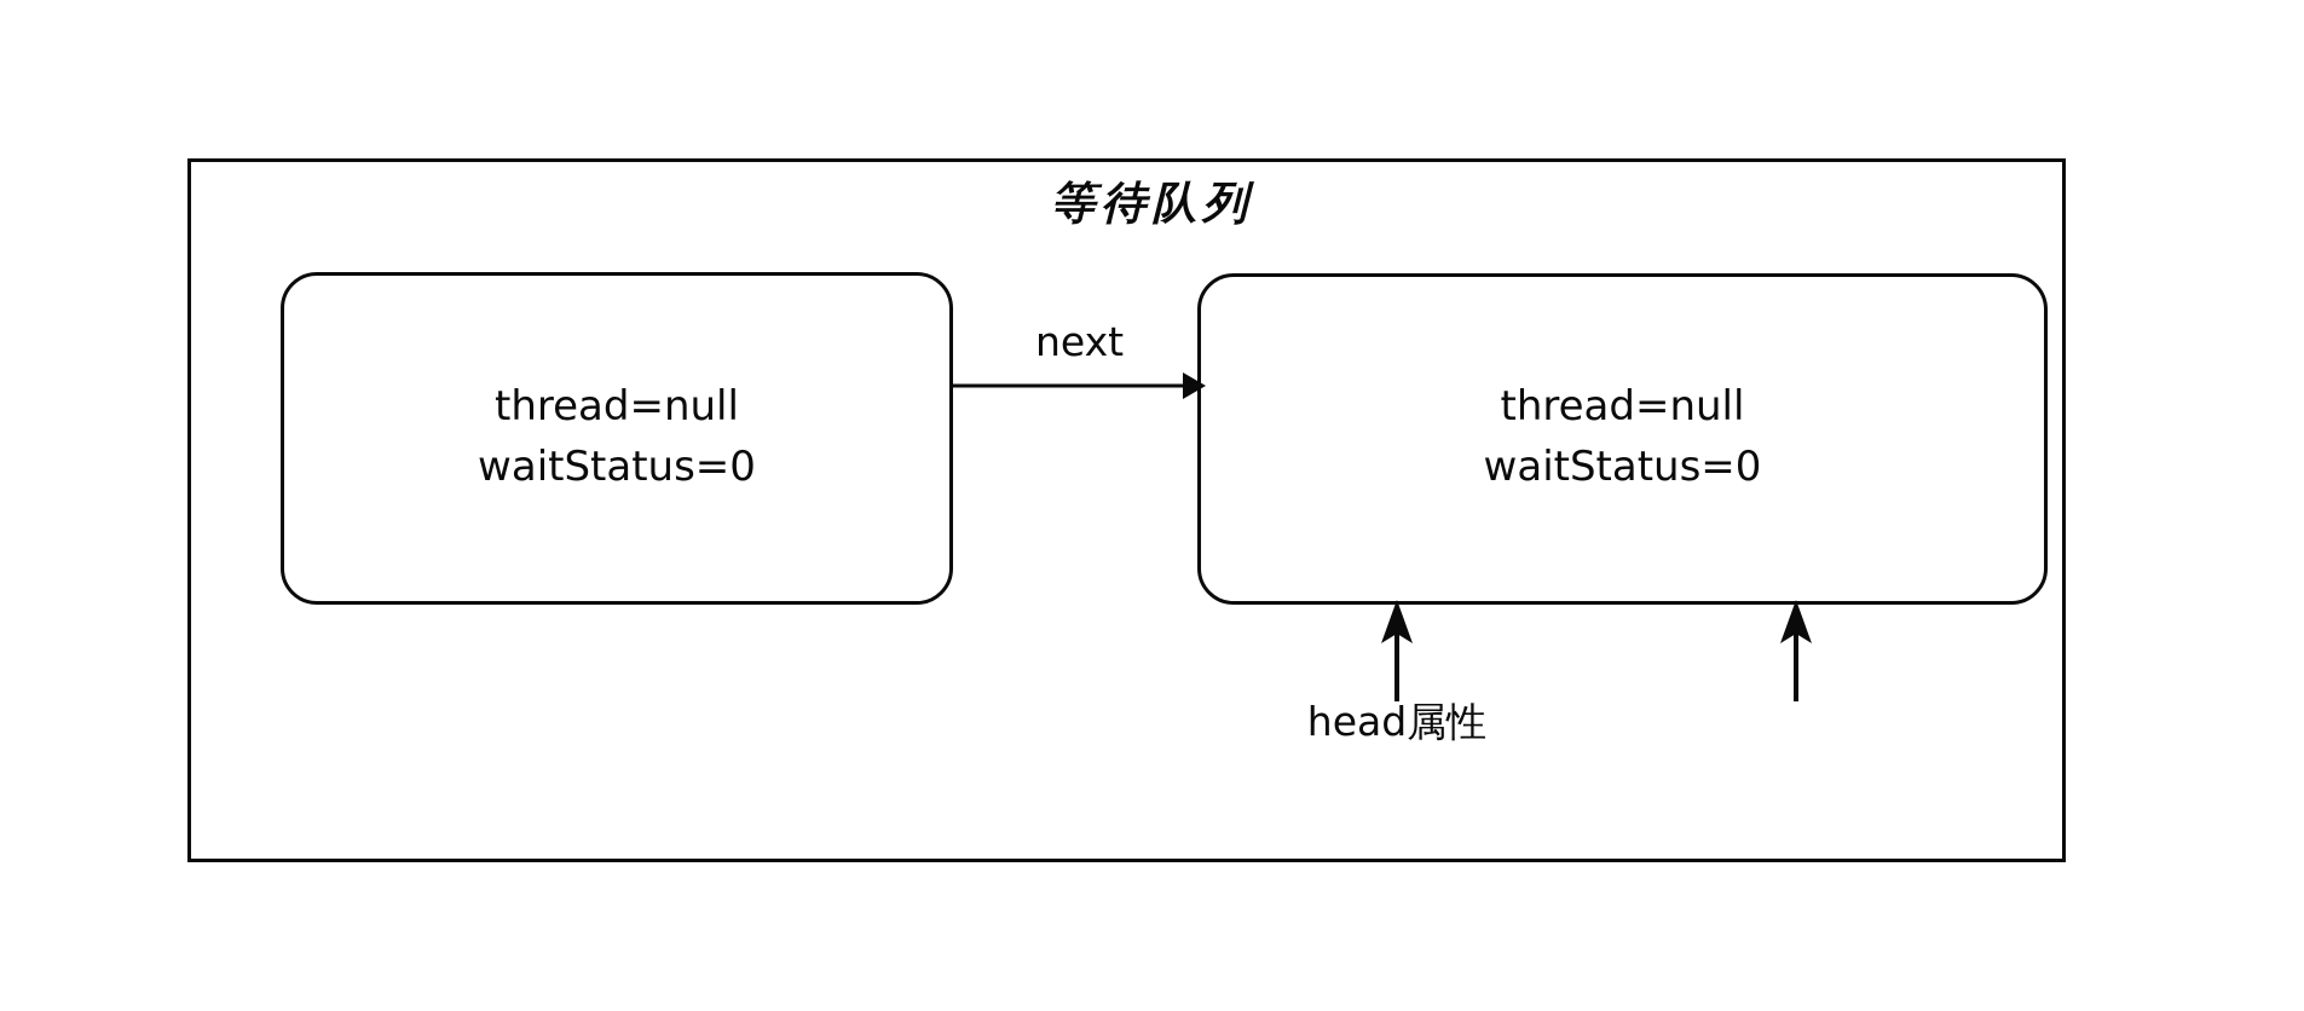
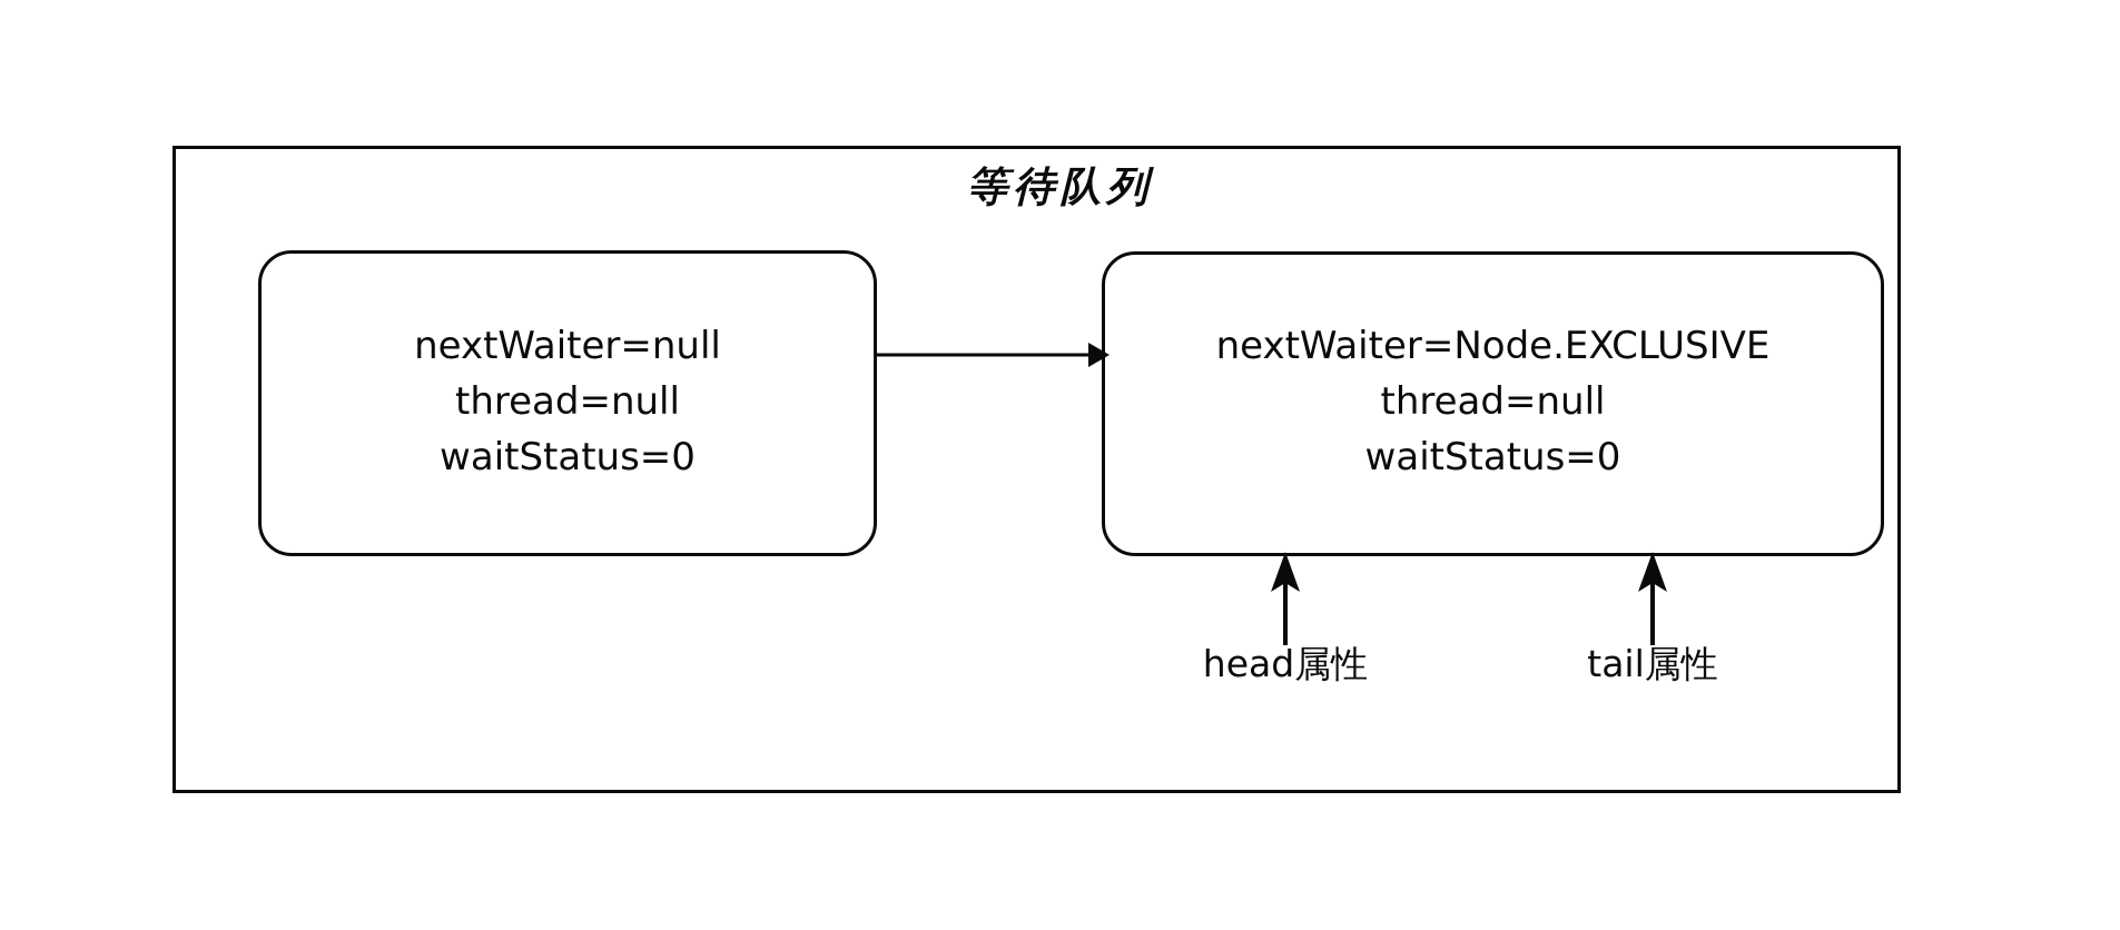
  等待队列
+ nextWaiter=null
  thread=null
  waitStatus=0
+ nextWaiter=Node.EXCLUSIVE
  thread=null
  waitStatus=0
- next
  head属性
+ tail属性
